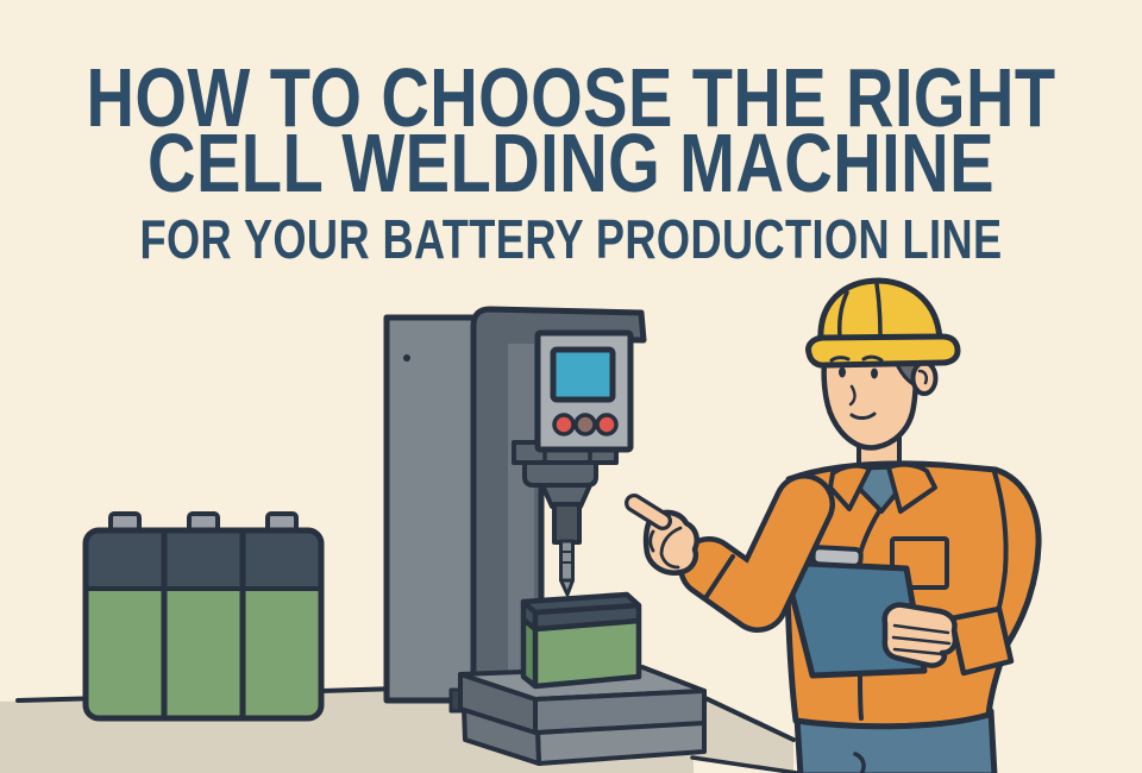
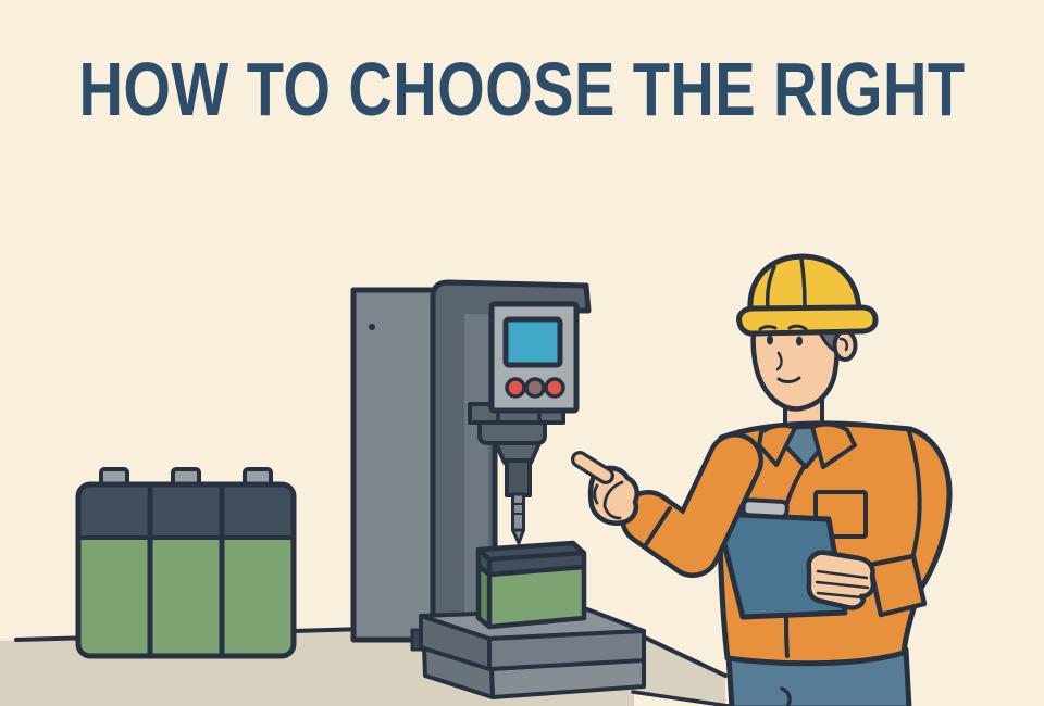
  HOW TO CHOOSE THE RIGHT
- CELL WELDING MACHINE
- FOR YOUR BATTERY PRODUCTION LINE
